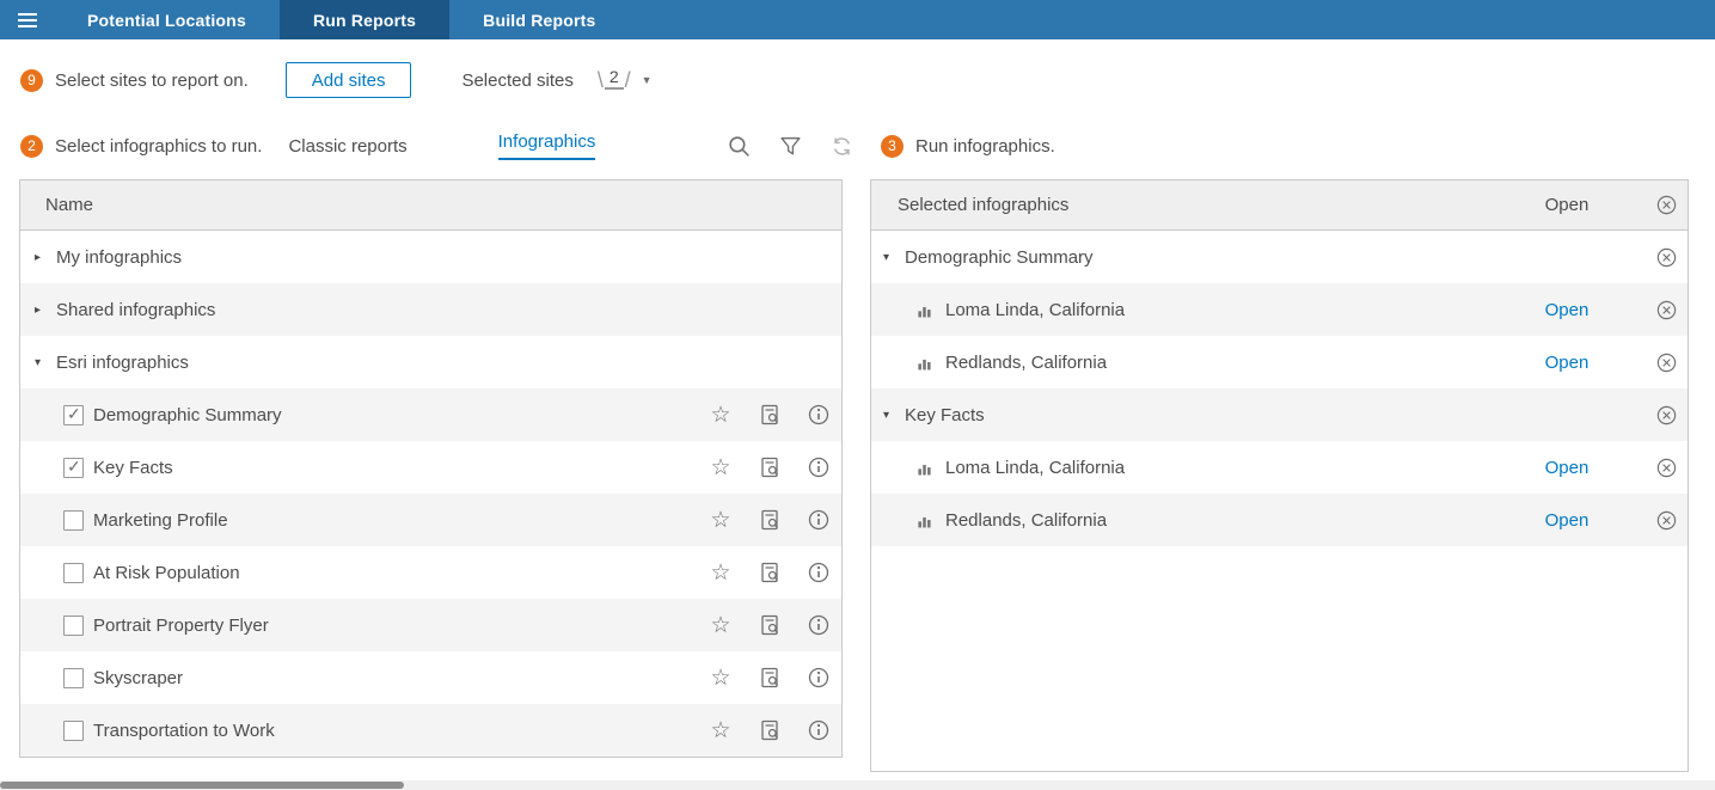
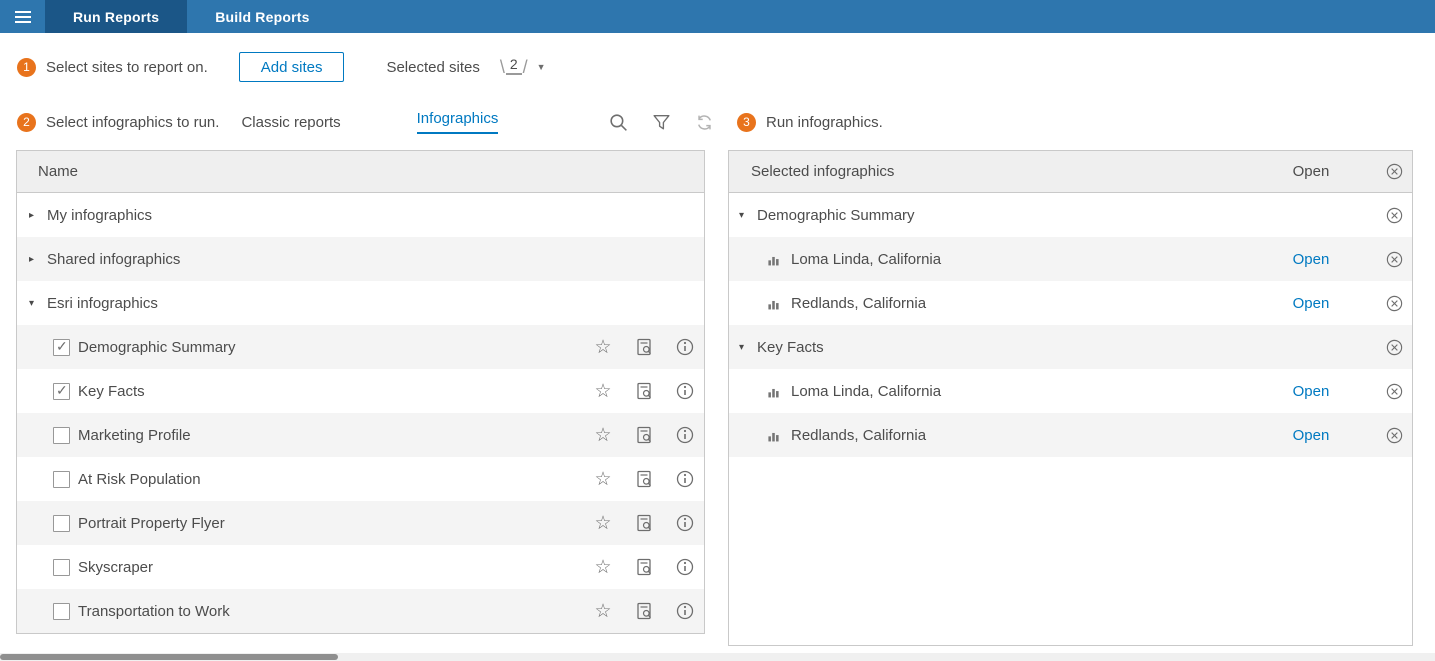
- Potential Locations
  Run Reports
  Build Reports
- 9
+ 1
  Select sites to report on.
  Add sites
  Selected sites
  \
  2
  /
  ▼
  2
  Select infographics to run.
  Classic reports
  Infographics
  3
  Run infographics.
  Name
  ▸
  My infographics
  ▸
  Shared infographics
  ▾
  Esri infographics
  Demographic Summary
  ☆
  Key Facts
  ☆
  Marketing Profile
  ☆
  At Risk Population
  ☆
  Portrait Property Flyer
  ☆
  Skyscraper
  ☆
  Transportation to Work
  ☆
  Selected infographics
  Open
  ▾
  Demographic Summary
  Loma Linda, California
  Open
  Redlands, California
  Open
  ▾
  Key Facts
  Loma Linda, California
  Open
  Redlands, California
  Open
